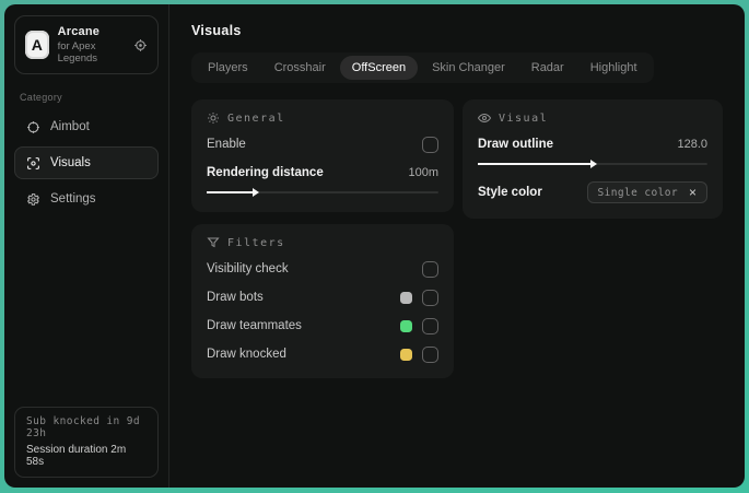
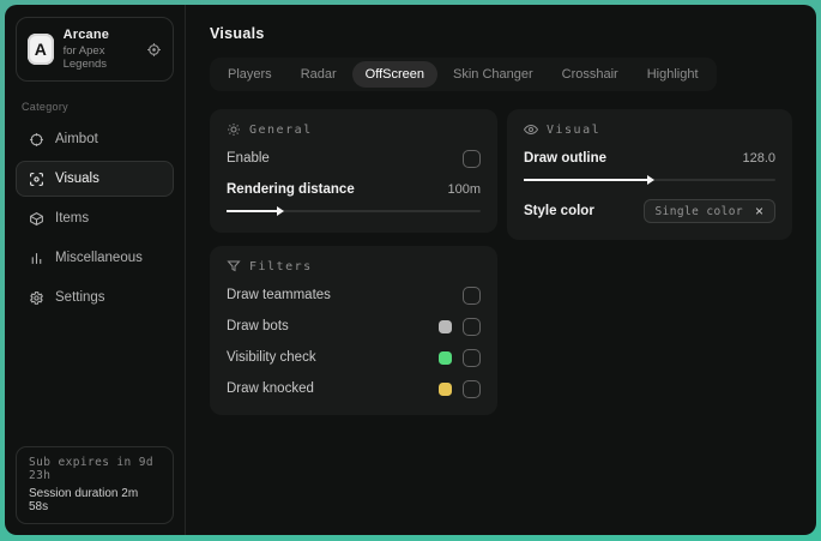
  A
  Arcane
  for Apex Legends
  Category
  Aimbot
  Visuals
+ Items
+ Miscellaneous
  Settings
- Sub knocked in 9d 23h
+ Sub expires in 9d 23h
  Session duration 2m 58s
  Visuals
  Players
- Crosshair
+ Radar
  OffScreen
  Skin Changer
- Radar
+ Crosshair
  Highlight
  General
  Enable
  Rendering distance
  100m
  Filters
- Visibility check
+ Draw teammates
  Draw bots
- Draw teammates
+ Visibility check
  Draw knocked
  Visual
  Draw outline
  128.0
  Style color
  Single color
  ×
